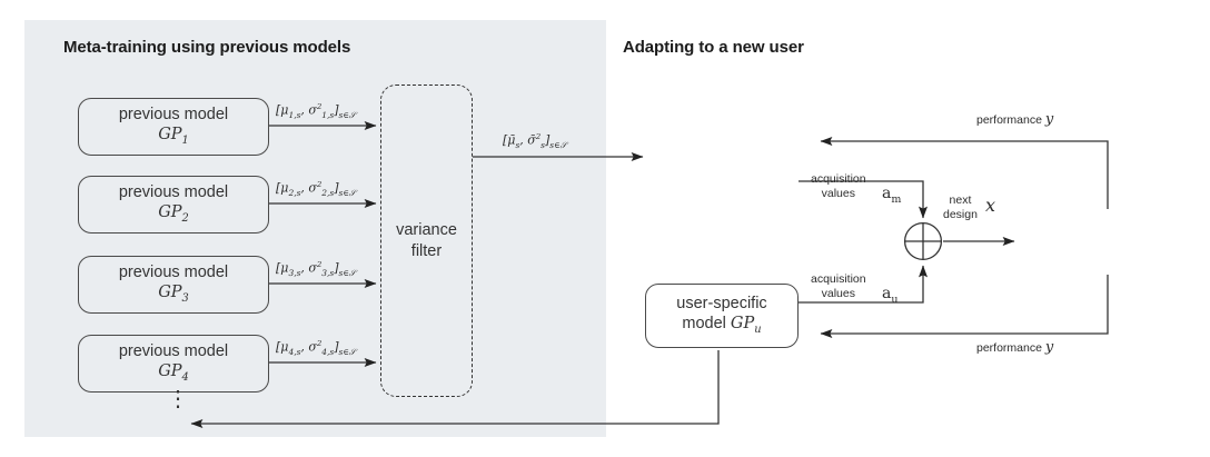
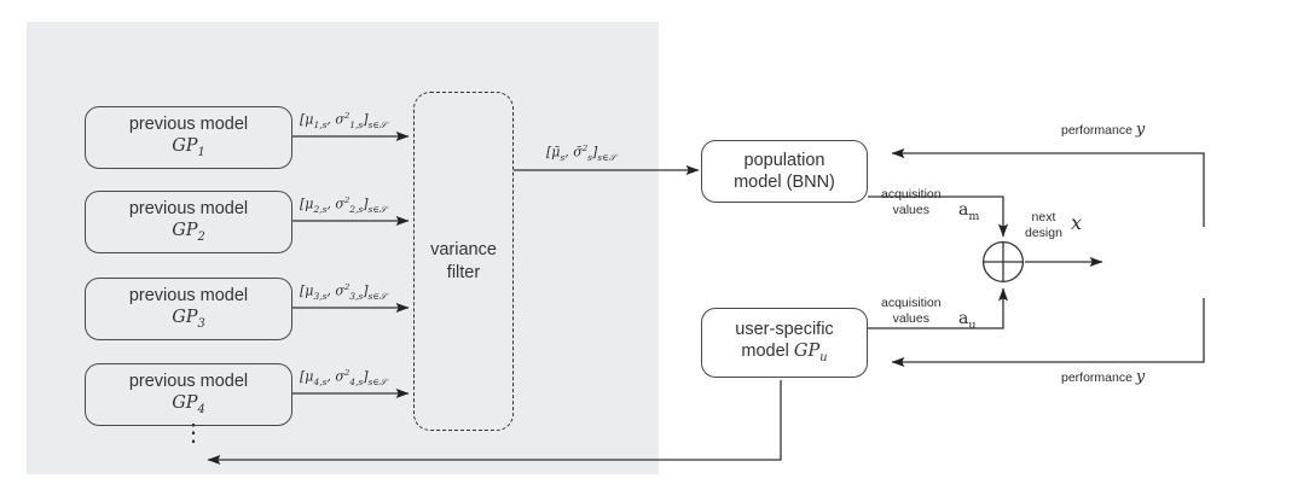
- Meta-training using previous models
- Adapting to a new user
  previous model
  GP1
  previous model
  GP2
  previous model
  GP3
  previous model
  GP4
  [μ1,s, σ21,s]s∈𝒮
  [μ2,s, σ22,s]s∈𝒮
  [μ3,s, σ23,s]s∈𝒮
  [μ4,s, σ24,s]s∈𝒮
  ⋮
  variance
  filter
  [μ̄s, σ̄2s]s∈𝒮
+ population
+ model (BNN)
  user-specific
  model GPu
  acquisition
  values
  am
  acquisition
  values
  au
  next
  design
  x
  performance y
  performance y
